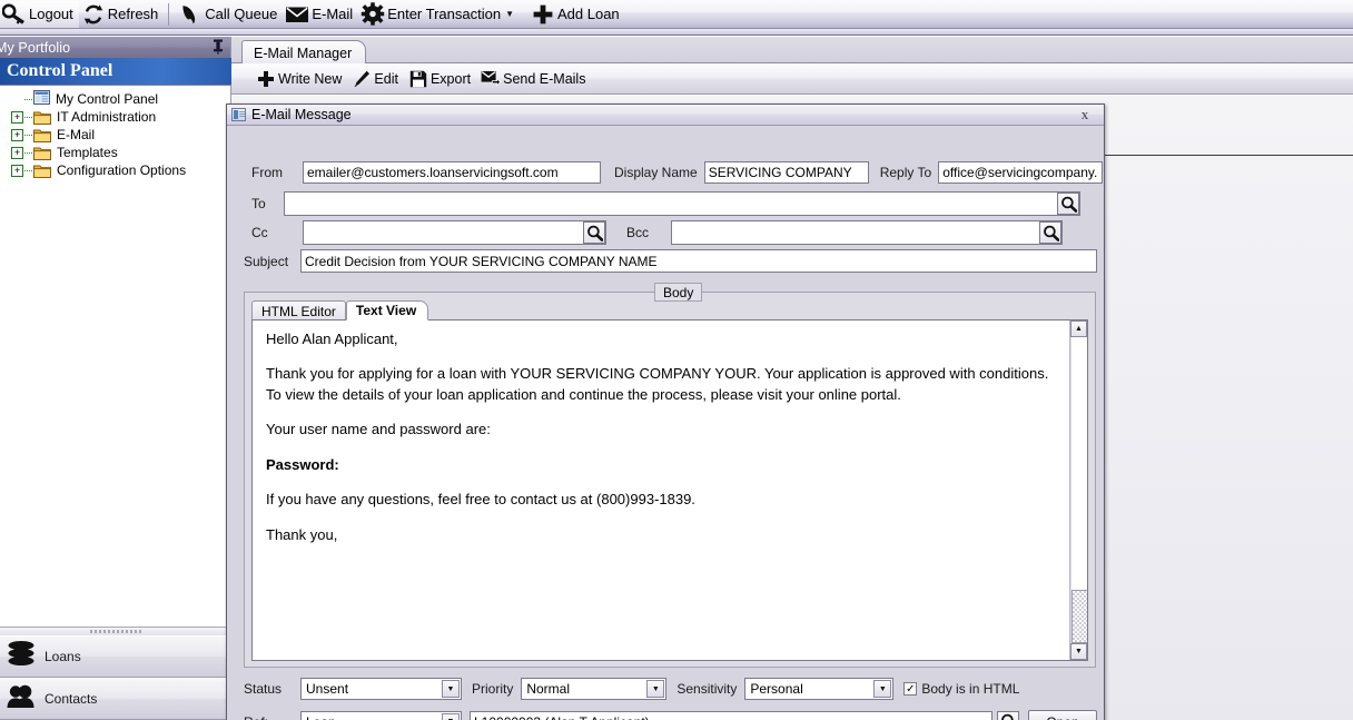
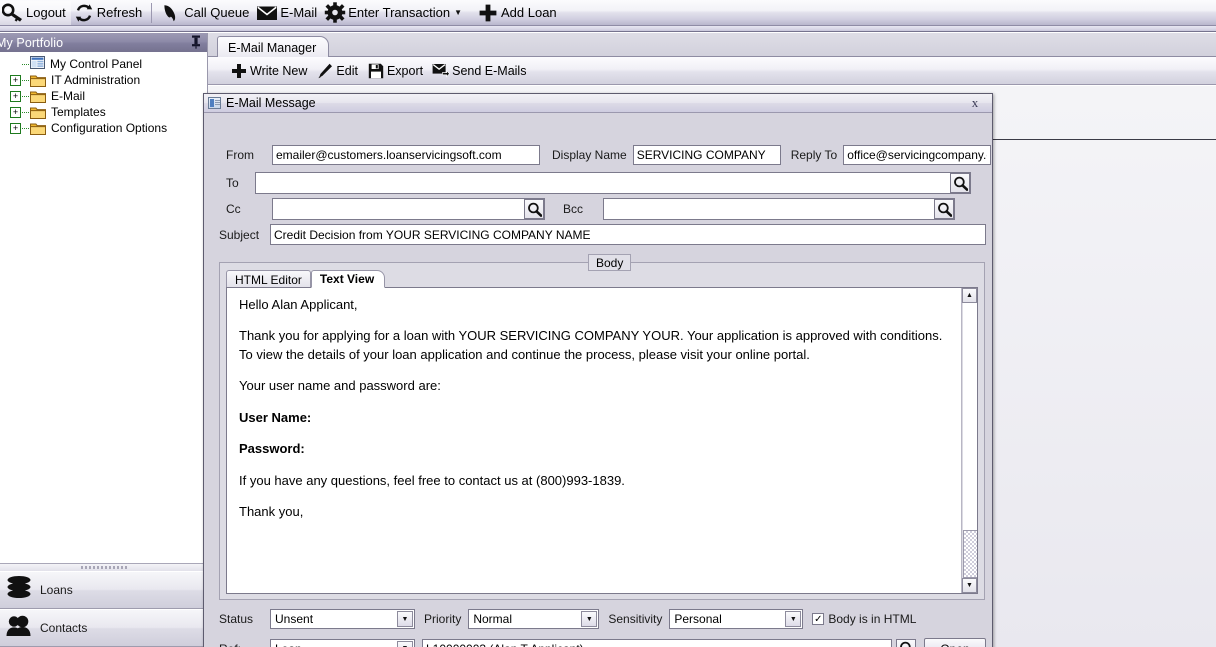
  Logout
  Refresh
  Call Queue
  E-Mail
  Enter Transaction
  ▼
  Add Loan
  My Portfolio
- Control Panel
  My Control Panel
  +
  IT Administration
  +
  E-Mail
  +
  Templates
  +
  Configuration Options
  Loans
  Contacts
  E-Mail Manager
  Write New
  Edit
  Export
  Send E-Mails
  E-Mail Message
  x
  From
  emailer@customers.loanservicingsoft.com
  Display Name
  SERVICING COMPANY
  Reply To
  office@servicingcompany.
  To
  Cc
  Bcc
  Subject
  Credit Decision from YOUR SERVICING COMPANY NAME
  Body
  HTML Editor
  Text View
  Hello Alan Applicant,
  Thank you for applying for a loan with YOUR SERVICING COMPANY YOUR. Your application is approved with conditions. To view the details of your loan application and continue the process, please visit your online portal.
  Your user name and password are:
+ User Name:
  Password:
  If you have any questions, feel free to contact us at (800)993-1839.
  Thank you,
  Status
  Unsent
  Priority
  Normal
  Sensitivity
  Personal
  ✓
  Body is in HTML
